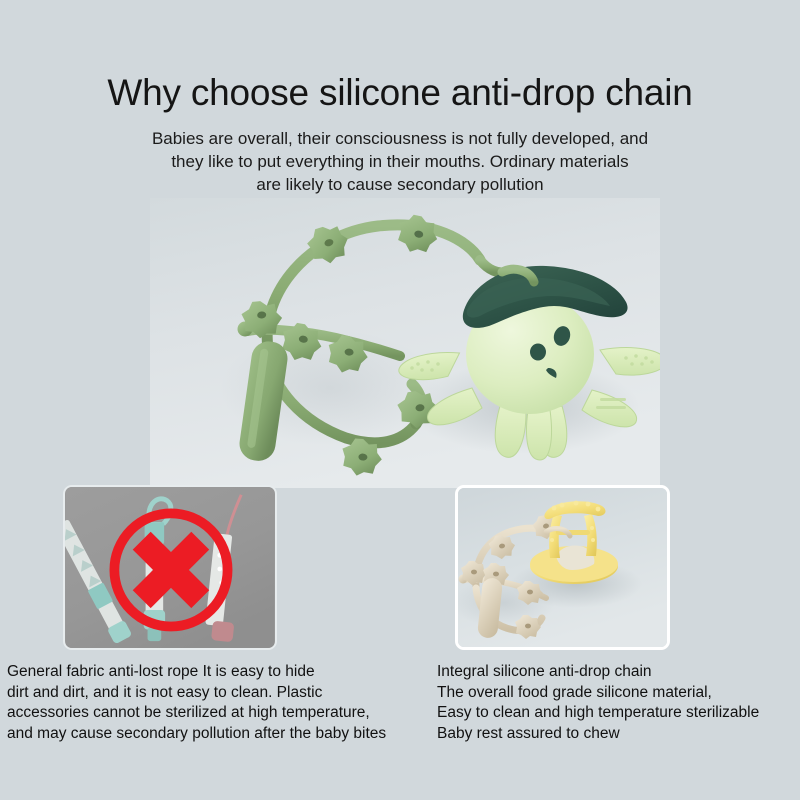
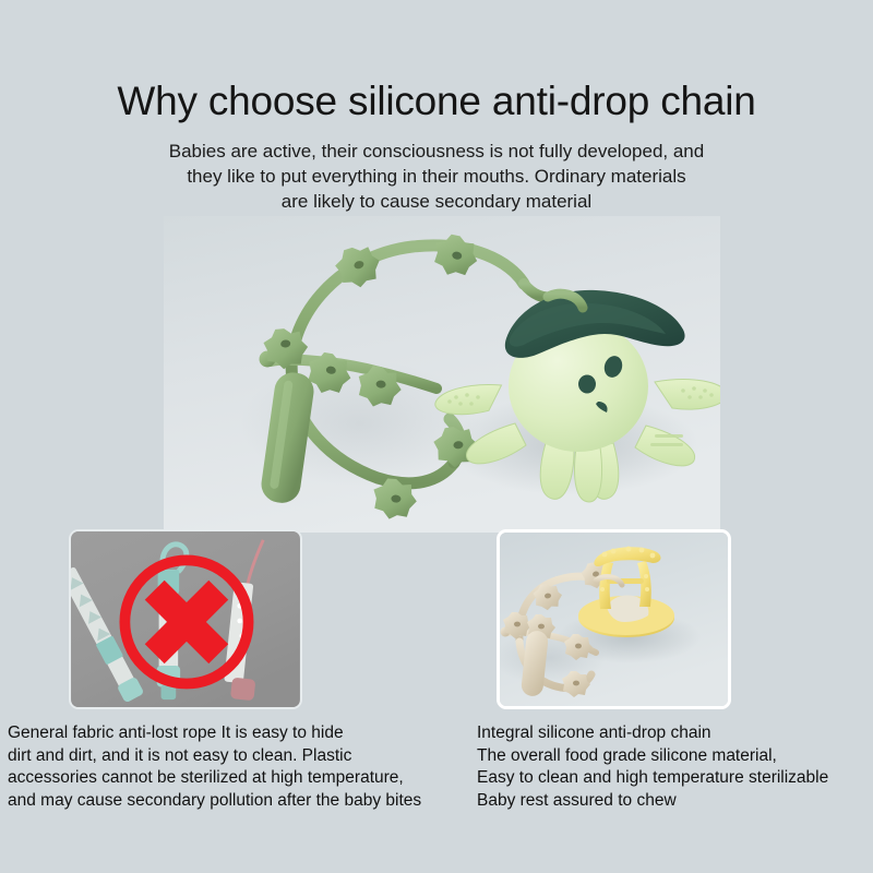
  Why choose silicone anti-drop chain
- Babies are overall, their consciousness is not fully developed, and
+ Babies are active, their consciousness is not fully developed, and
  they like to put everything in their mouths. Ordinary materials
- are likely to cause secondary pollution
+ are likely to cause secondary material
  General fabric anti-lost rope It is easy to hide
  dirt and dirt, and it is not easy to clean. Plastic
  accessories cannot be sterilized at high temperature,
  and may cause secondary pollution after the baby bites
  Integral silicone anti-drop chain
  The overall food grade silicone material,
  Easy to clean and high temperature sterilizable
  Baby rest assured to chew
